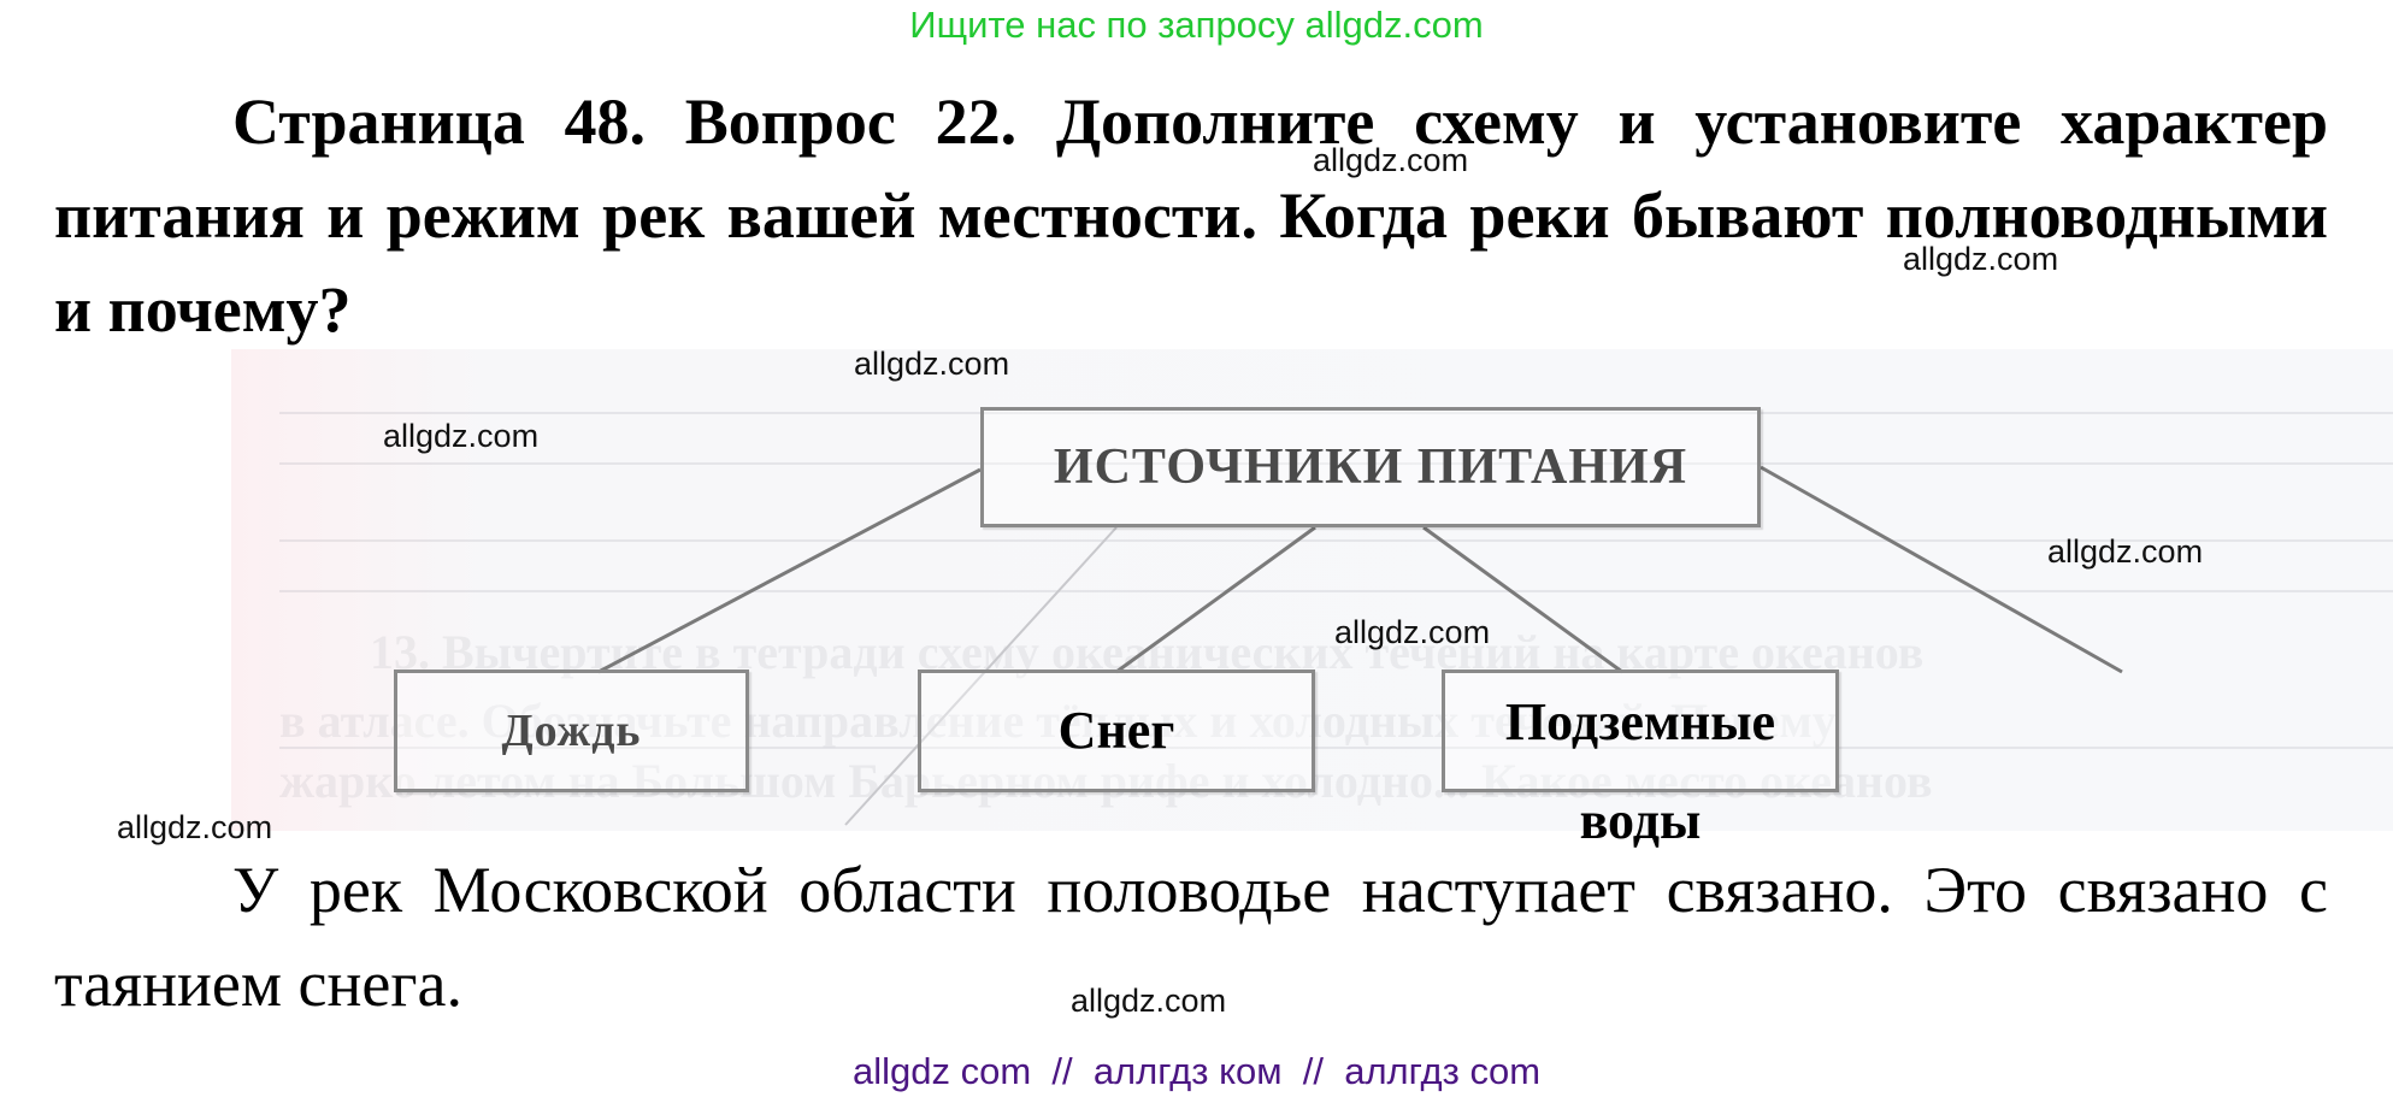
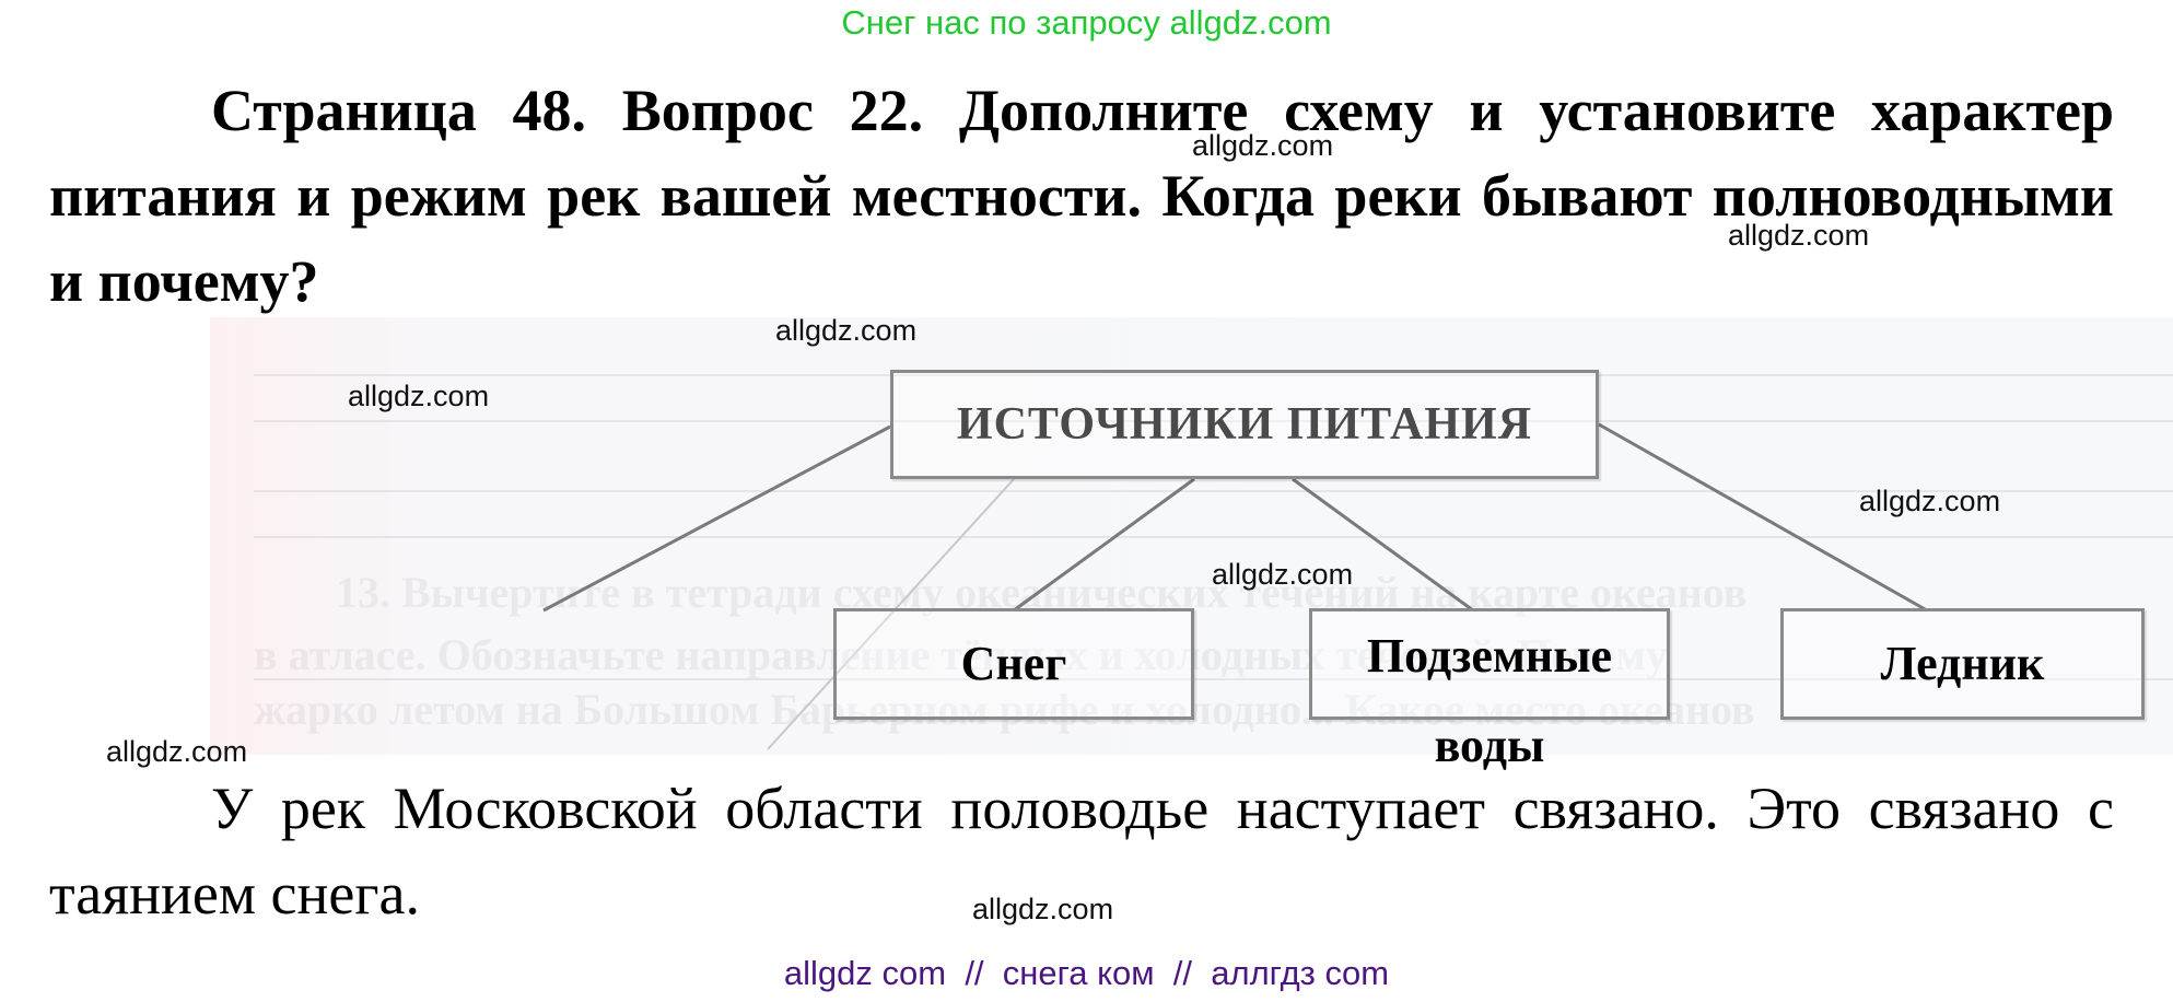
- Ищите нас по запросу allgdz.com
+ Снег нас по запросу allgdz.com
  Страница 48. Вопрос 22. Дополните схему и установите характер питания и режим рек вашей местности. Когда реки бывают полноводными и почему?
  13. Вычертите в тетради схему океанических течений н карте океанов
  в атласе. Обозначьте направление тёплых и холодных течений. Почему
  жарко летом на Большом Барьерном рифе и холодно... Какое место океанов
  ИСТОЧНИКИ ПИТАНИЯ
- Дождь
  Снег
  Подземные
+ Ледник
  воды
  У рек Московской области половодье наступает связано. Это связано с таянием снега.
  allgdz.com
  allgdz.com
  allgdz.com
  allgdz.com
  allgdz.com
  allgdz.com
  allgdz.com
  allgdz.com
- allgdz com // аллгдз ком // аллгдз com
+ allgdz com // снега ком // аллгдз com
